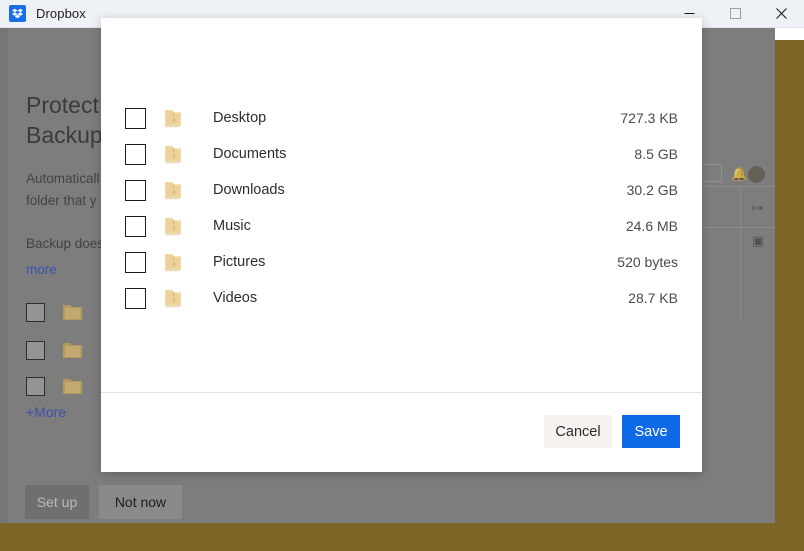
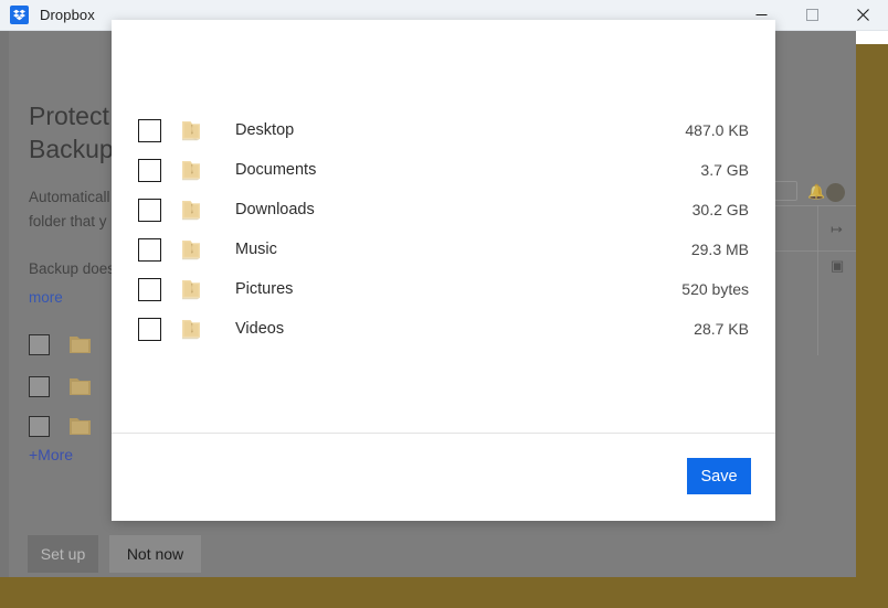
  Protect
  Backup
  Automaticall
  folder that y
  Backup doe
  more
  +More
  Set up
  Not now
  🔔
  ↦
  ▣
  Dropbox
  Desktop
- 727.3 KB
+ 487.0 KB
  Documents
- 8.5 GB
+ 3.7 GB
  Downloads
  30.2 GB
  Music
- 24.6 MB
+ 29.3 MB
  Pictures
  520 bytes
  Videos
  28.7 KB
- Cancel
  Save
